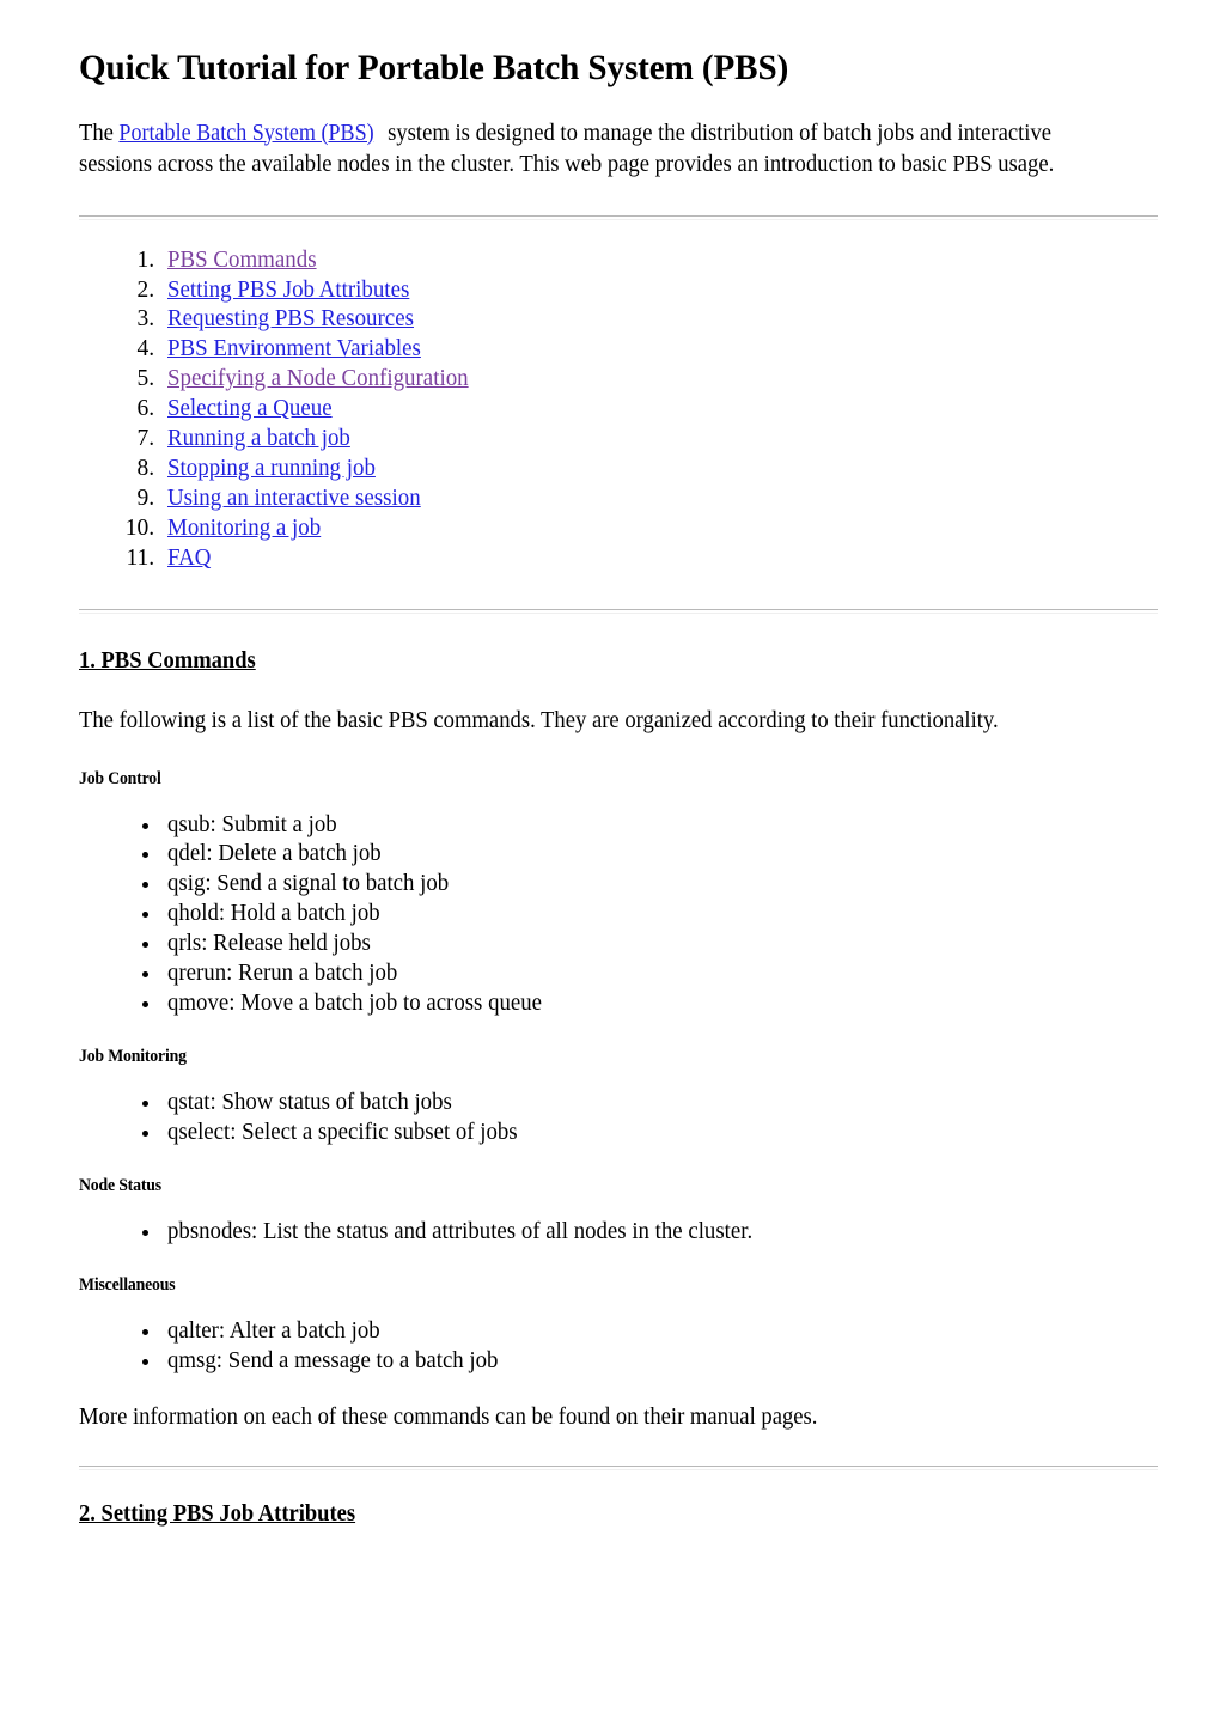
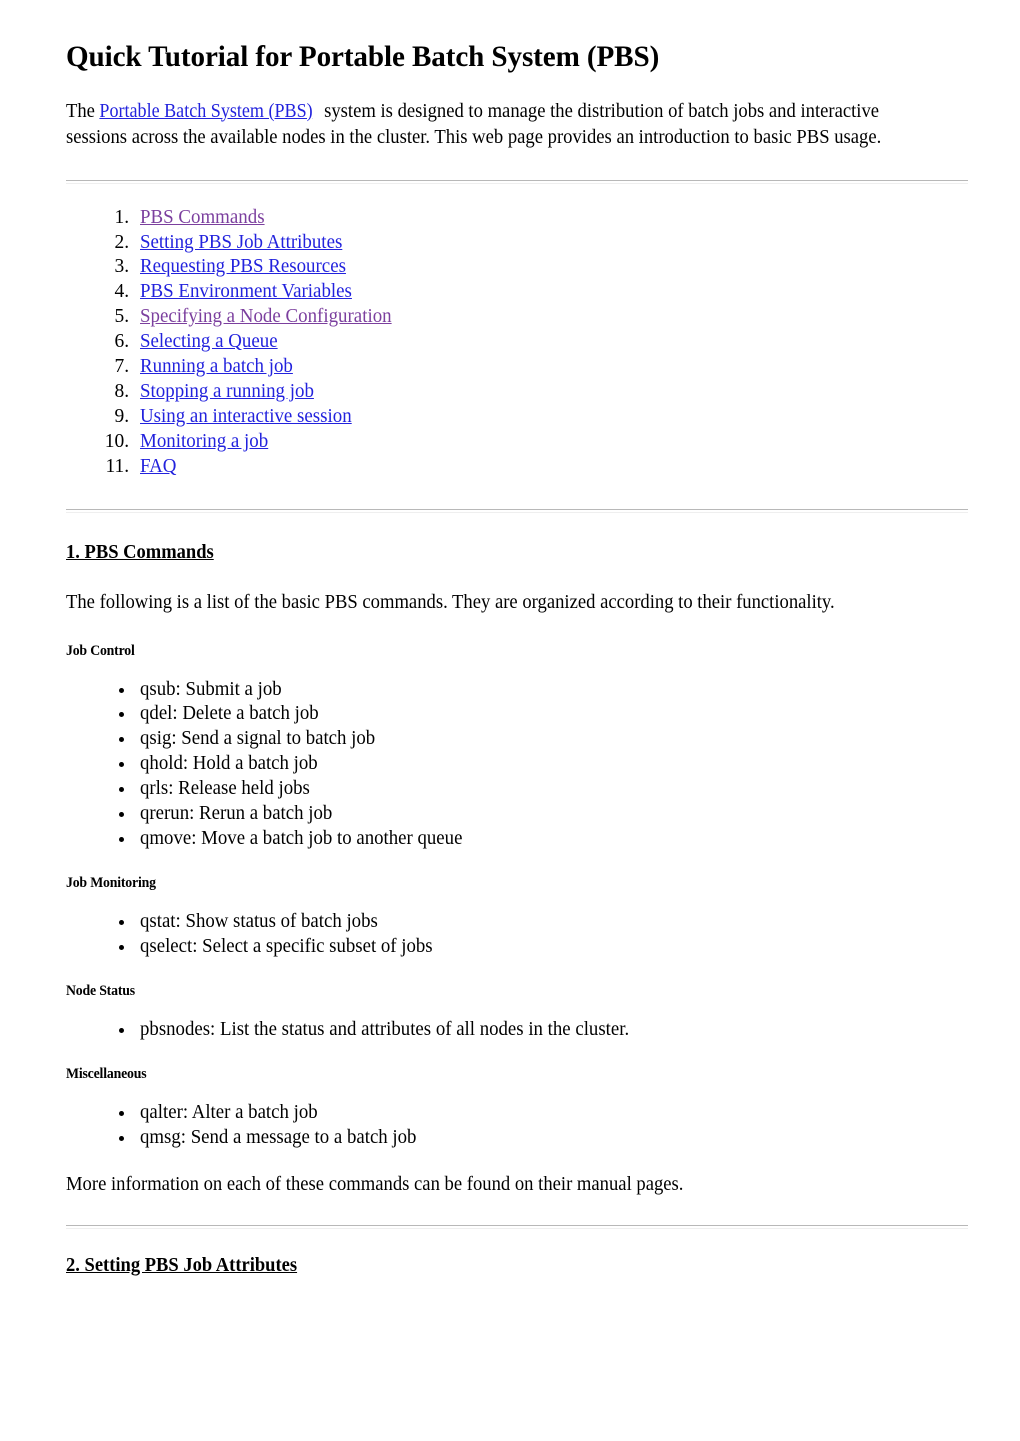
  Quick Tutorial for Portable Batch System (PBS)
  The Portable Batch System (PBS) system is designed to manage the distribution of batch jobs and interactive sessions across the available nodes in the cluster. This web page provides an introduction to basic PBS usage.
  PBS Commands
  Setting PBS Job Attributes
  Requesting PBS Resources
  PBS Environment Variables
  Specifying a Node Configuration
  Selecting a Queue
  Running a batch job
  Stopping a running job
  Using an interactive session
  Monitoring a job
  FAQ
  1. PBS Commands
  The following is a list of the basic PBS commands. They are organized according to their functionality.
  Job Control
  qsub: Submit a job
  qdel: Delete a batch job
  qsig: Send a signal to batch job
  qhold: Hold a batch job
  qrls: Release held jobs
  qrerun: Rerun a batch job
- qmove: Move a batch job to across queue
+ qmove: Move a batch job to another queue
  Job Monitoring
  qstat: Show status of batch jobs
  qselect: Select a specific subset of jobs
  Node Status
  pbsnodes: List the status and attributes of all nodes in the cluster.
  Miscellaneous
  qalter: Alter a batch job
  qmsg: Send a message to a batch job
  More information on each of these commands can be found on their manual pages.
  2. Setting PBS Job Attributes
